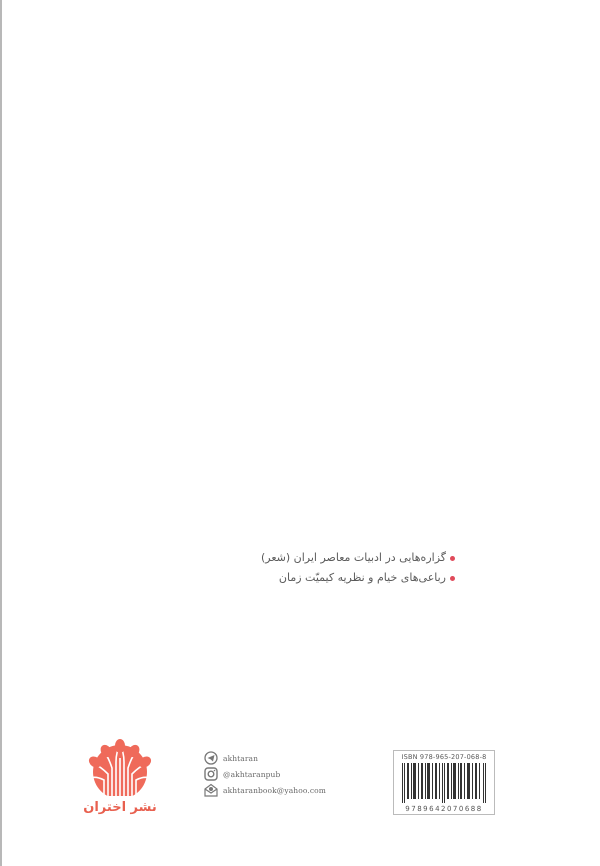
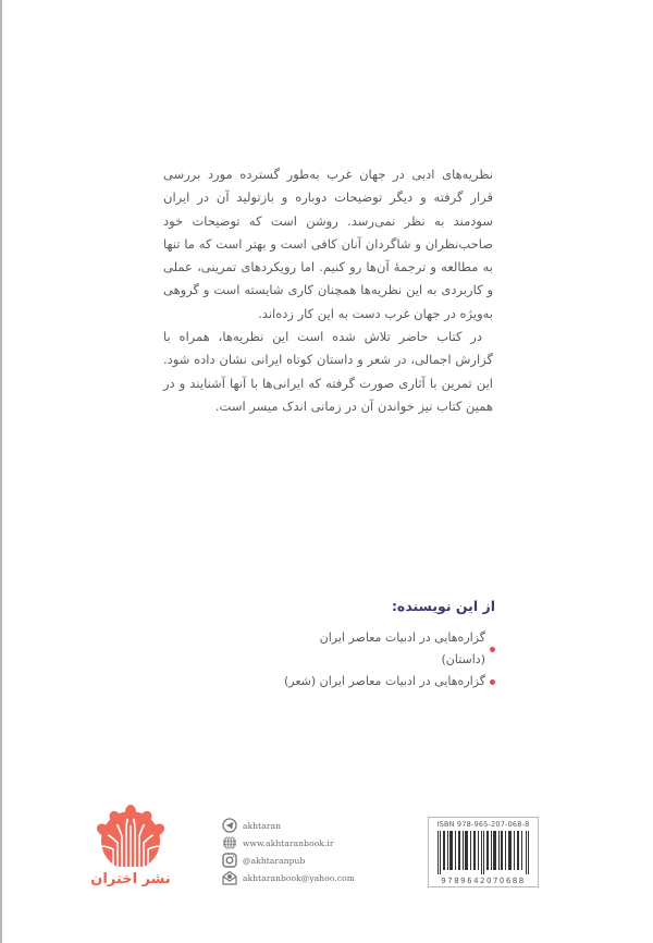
+ نظریه‌های ادبی در جهان غرب به‌طور گسترده مورد بررسی قرار گرفته و دیگر توضیحات دوباره و بازتولید آن در ایران سودمند به نظر نمی‌رسد. روشن است که توضیحات خود صاحب‌نظران و شاگردان آنان کافی است و بهتر است که ما تنها به مطالعه و ترجمهٔ آن‌ها رو کنیم. اما رویکردهای تمرینی، عملی و کاربردی به این نظریه‌ها همچنان کاری شایسته است و گروهی به‌ویژه در جهان غرب دست به این کار زده‌اند.
+ در کتاب حاضر تلاش شده است این نظریه‌ها، همراه با گزارش اجمالی، در شعر و داستان کوتاه ایرانی نشان داده شود. این تمرین با آثاری صورت گرفته که ایرانی‌ها با آنها آشنایند و در همین کتاب نیز خواندن آن در زمانی اندک میسر است.
+ از این نویسنده:
+ گزاره‌هایی در ادبیات معاصر ایران (داستان)
  گزاره‌هایی در ادبیات معاصر ایران (شعر)
- رباعی‌های خیام و نظریه کیمیّت زمان
  نشر اختران
  akhtaran
+ www.akhtaranbook.ir
  @akhtaranpub
  akhtaranbook@yahoo.com
  ISBN 978-965-207-068-8
  9789642070688
